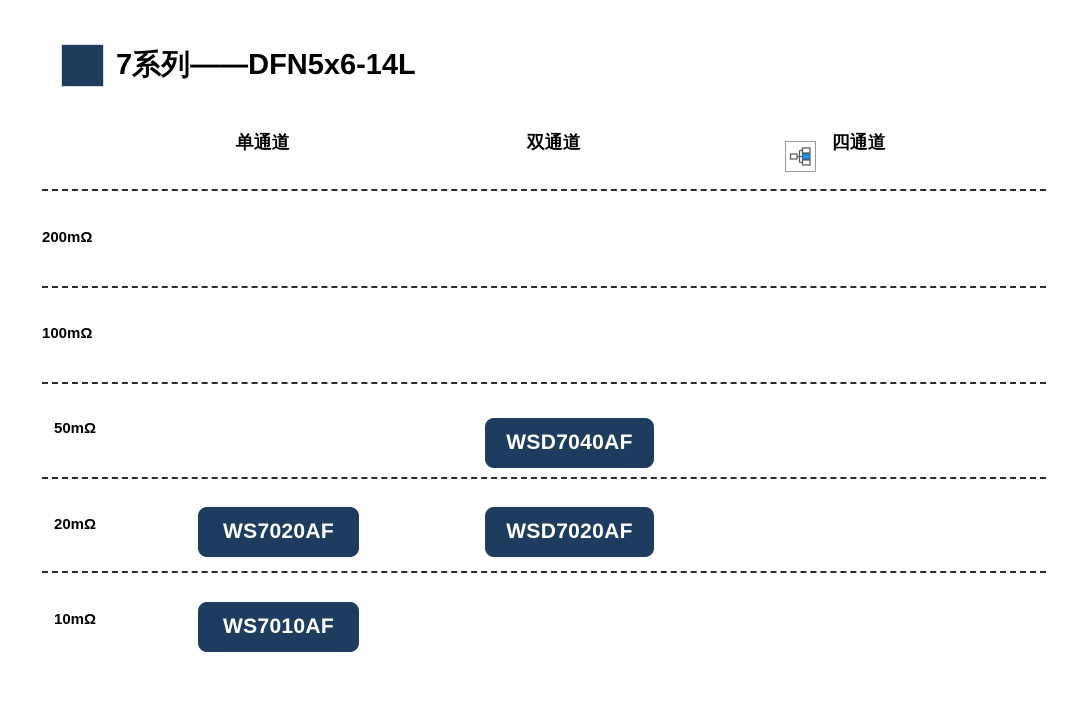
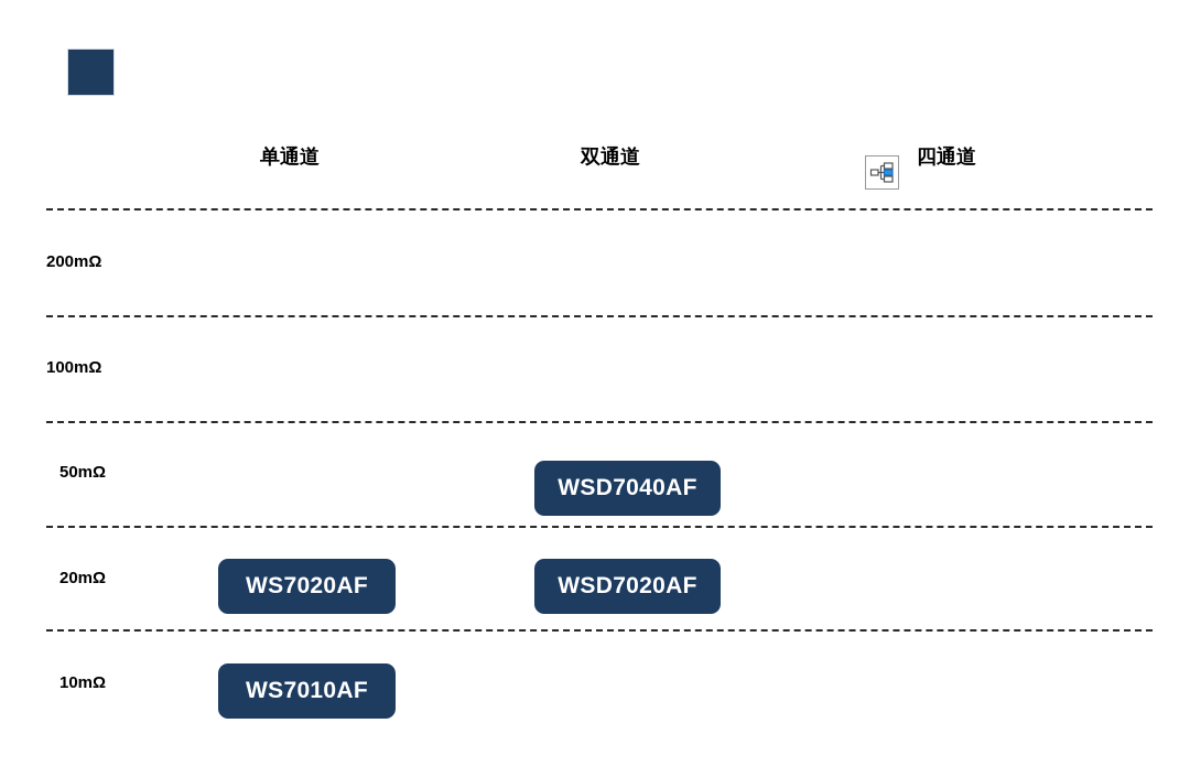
- 7系列——DFN5x6-14L
  单通道
  双通道
  四通道
  200mΩ
  100mΩ
  50mΩ
  20mΩ
  10mΩ
  WSD7040AF
  WS7020AF
  WSD7020AF
  WS7010AF
